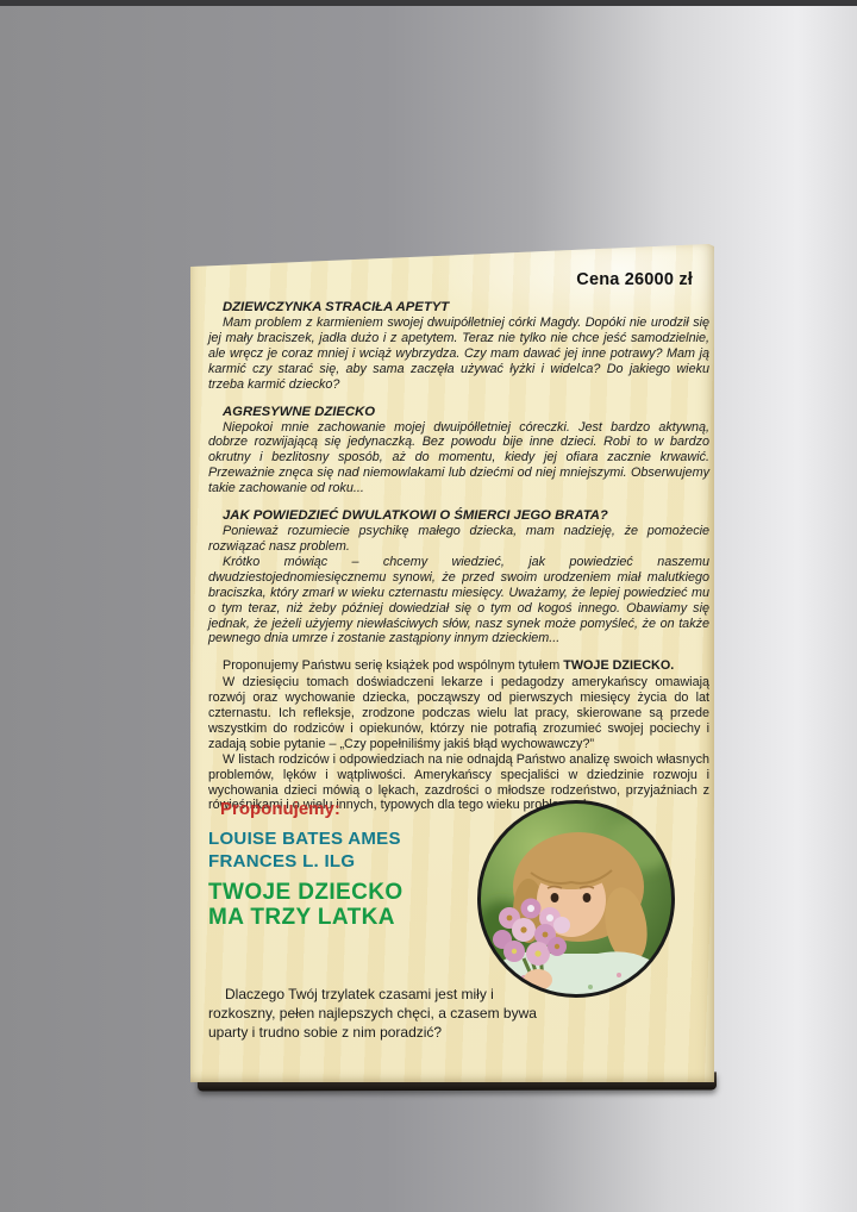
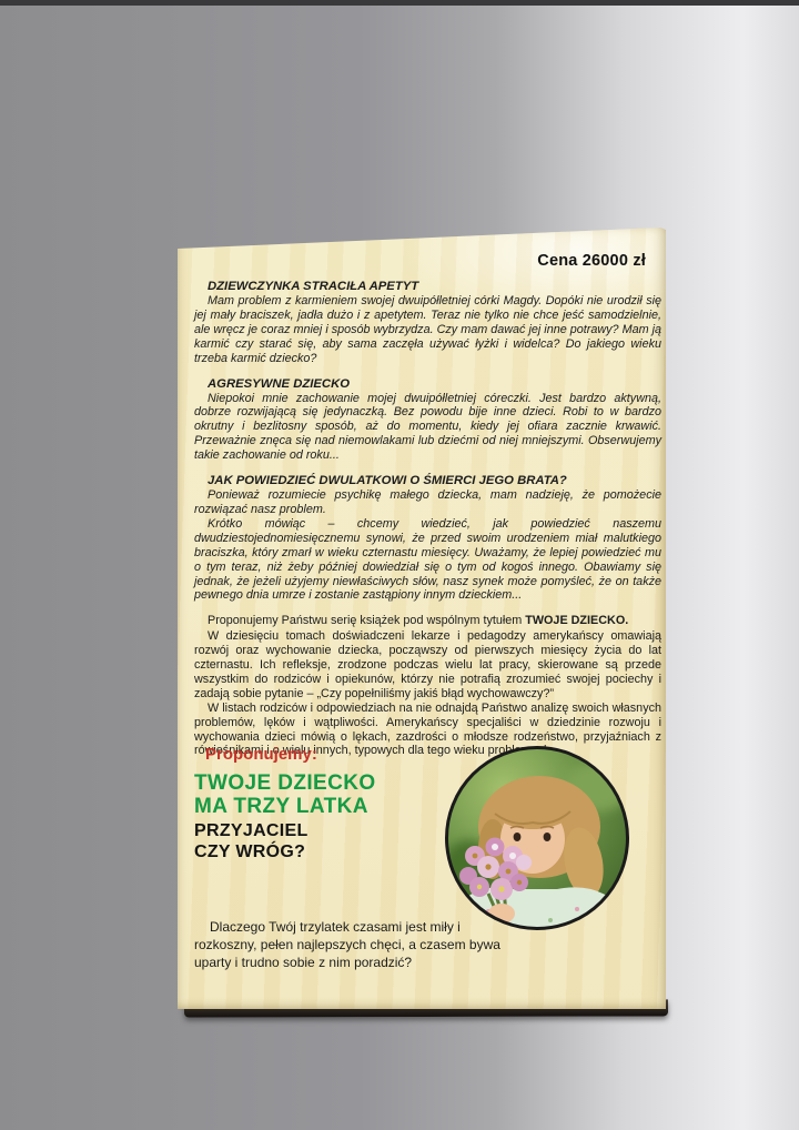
  Cena 26000 zł
  DZIEWCZYNKA STRACIŁA APETYT
- Mam problem z karmieniem swojej dwuipółletniej córki Magdy. Dopóki nie urodził się jej mały braciszek, jadła dużo i z apetytem. Teraz nie tylko nie chce jeść samodzielnie, ale wręcz je coraz mniej i wciąż wybrzydza. Czy mam dawać jej inne potrawy? Mam ją karmić czy starać się, aby sama zaczęła używać łyżki i widelca? Do jakiego wieku trzeba karmić dziecko?
+ Mam problem z karmieniem swojej dwuipółletniej córki Magdy. Dopóki nie urodził się jej mały braciszek, jadła dużo i z apetytem. Teraz nie tylko nie chce jeść samodzielnie, ale wręcz je coraz mniej i sposób wybrzydza. Czy mam dawać jej inne potrawy? Mam ją karmić czy starać się, aby sama zaczęła używać łyżki i widelca? Do jakiego wieku trzeba karmić dziecko?
  AGRESYWNE DZIECKO
  Niepokoi mnie zachowanie mojej dwuipółletniej córeczki. Jest bardzo aktywną, dobrze rozwijającą się jedynaczką. Bez powodu bije inne dzieci. Robi to w bardzo okrutny i bezlitosny sposób, aż do momentu, kiedy jej ofiara zacznie krwawić. Przeważnie znęca się nad niemowlakami lub dziećmi od niej mniejszymi. Obserwujemy takie zachowanie od roku...
  JAK POWIEDZIEĆ DWULATKOWI O ŚMIERCI JEGO BRATA?
  Ponieważ rozumiecie psychikę małego dziecka, mam nadzieję, że pomożecie rozwiązać nasz problem.
  Krótko mówiąc – chcemy wiedzieć, jak powiedzieć naszemu dwudziestojednomiesięcznemu synowi, że przed swoim urodzeniem miał malutkiego braciszka, który zmarł w wieku czternastu miesięcy. Uważamy, że lepiej powiedzieć mu o tym teraz, niż żeby później dowiedział się o tym od kogoś innego. Obawiamy się jednak, że jeżeli użyjemy niewłaściwych słów, nasz synek może pomyśleć, że on także pewnego dnia umrze i zostanie zastąpiony innym dzieckiem...
  Proponujemy Państwu serię książek pod wspólnym tytułem TWOJE DZIECKO.
  W dziesięciu tomach doświadczeni lekarze i pedagodzy amerykańscy omawiają rozwój oraz wychowanie dziecka, począwszy od pierwszych miesięcy życia do lat czternastu. Ich refleksje, zrodzone podczas wielu lat pracy, skierowane są przede wszystkim do rodziców i opiekunów, którzy nie potrafią zrozumieć swojej pociechy i zadają sobie pytanie – „Czy popełniliśmy jakiś błąd wychowawczy?”
  W listach rodziców i odpowiedziach na nie odnajdą Państwo analizę swoich własnych problemów, lęków i wątpliwości. Amerykańscy specjaliści w dziedzinie rozwoju i wychowania dzieci mówią o lękach, zazdrości o młodsze rodzeństwo, przyjaźniach z rówieśnikami i o wielu innych, typowych dla tego wieku pro
  Proponujemy:
- LOUISE BATES AMES
- FRANCES L. ILG
  TWOJE DZIECKO
  MA TRZY LATKA
+ PRZYJACIEL
+ CZY WRÓG?
  Dlaczego Twój trzylatek czasami jest miły i rozkoszny, pełen najlepszych chęci, a czasem bywa uparty i trudno sobie z nim poradzić?
